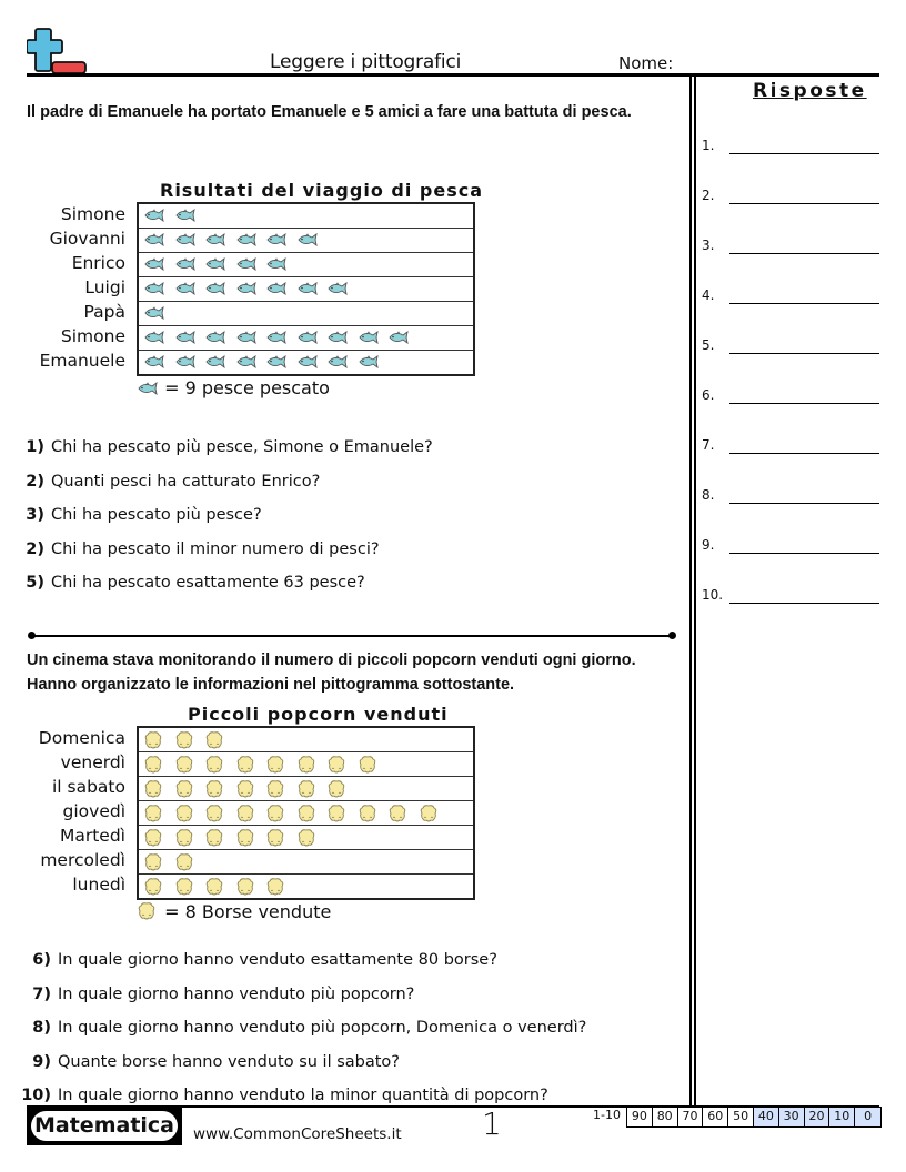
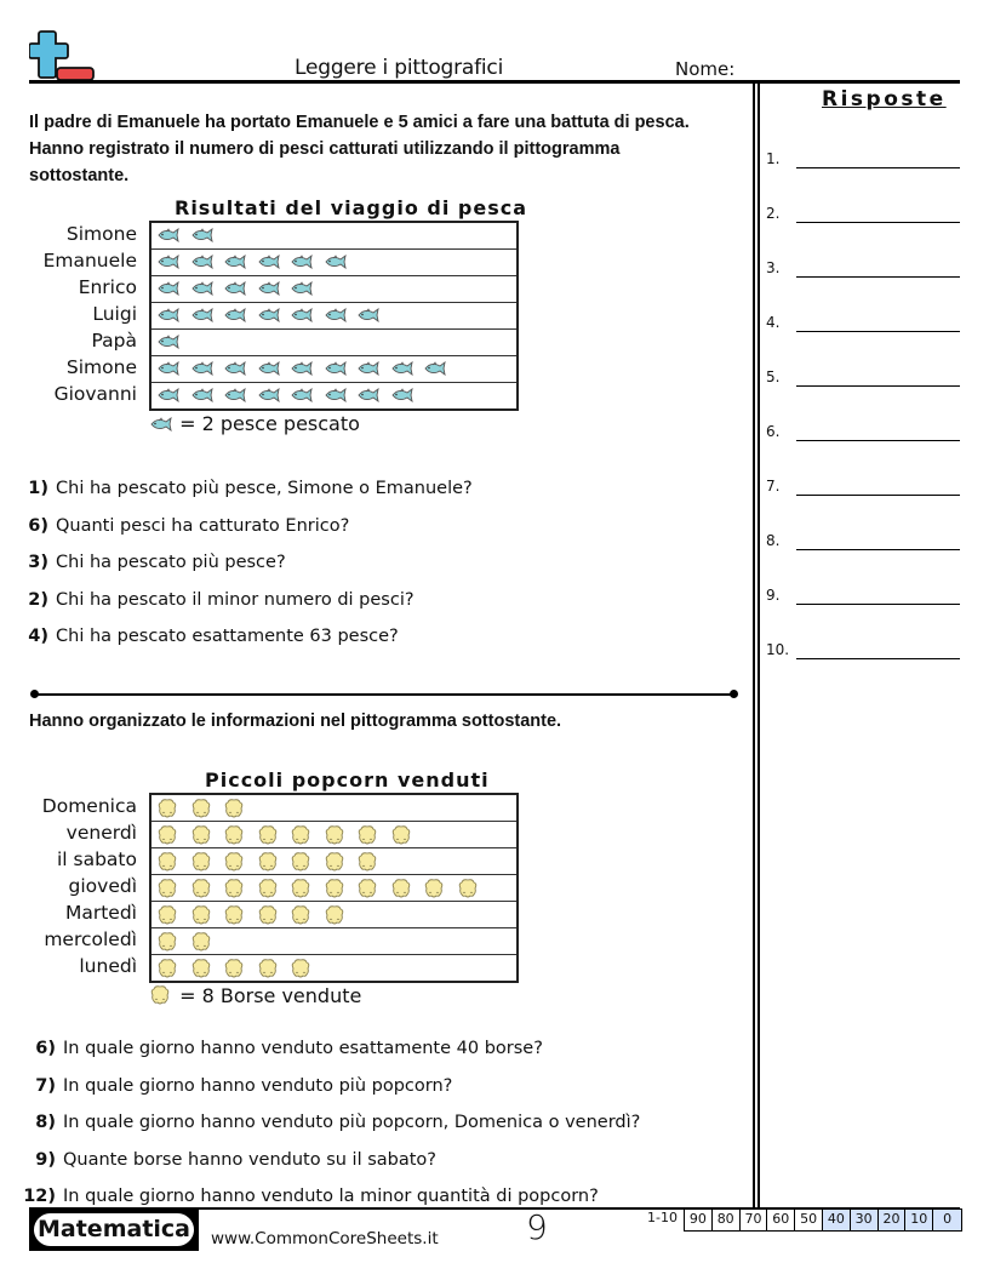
  Leggere i pittografici
  Nome:
  Risposte
  1.
  2.
  3.
  4.
  5.
  6.
  7.
  8.
  9.
  10.
  Il padre di Emanuele ha portato Emanuele e 5 amici a fare una battuta di pesca.
+ Hanno registrato il numero di pesci catturati utilizzando il pittogramma
+ sottostante.
  Risultati del viaggio di pesca
  Simone
- Giovanni
+ Emanuele
  Enrico
  Luigi
  Papà
  Simone
- Emanuele
+ Giovanni
- = 9 pesce pescato
+ = 2 pesce pescato
  1) Chi ha pescato più pesce, Simone o Emanuele?
- 2) Quanti pesci ha catturato Enrico?
+ 6) Quanti pesci ha catturato Enrico?
  3) Chi ha pescato più pesce?
  2) Chi ha pescato il minor numero di pesci?
- 5) Chi ha pescato esattamente 63 pesce?
+ 4) Chi ha pescato esattamente 63 pesce?
- Un cinema stava monitorando il numero di piccoli popcorn venduti ogni giorno.
  Hanno organizzato le informazioni nel pittogramma sottostante.
  Piccoli popcorn venduti
  Domenica
  venerdì
  il sabato
  giovedì
  Martedì
  mercoledì
  lunedì
  = 8 Borse vendute
- 6) In quale giorno hanno venduto esattamente 80 borse?
+ 6) In quale giorno hanno venduto esattamente 40 borse?
  7) In quale giorno hanno venduto più popcorn?
  8) In quale giorno hanno venduto più popcorn, Domenica o venerdì?
  9) Quante borse hanno venduto su il sabato?
- 10) In quale giorno hanno venduto la minor quantità di popcorn?
+ 12) In quale giorno hanno venduto la minor quantità di popcorn?
  Matematica
  www.CommonCoreSheets.it
- 1
+ 9
  1-10
  90
  80
  70
  60
  50
  40
  30
  20
  10
  0
